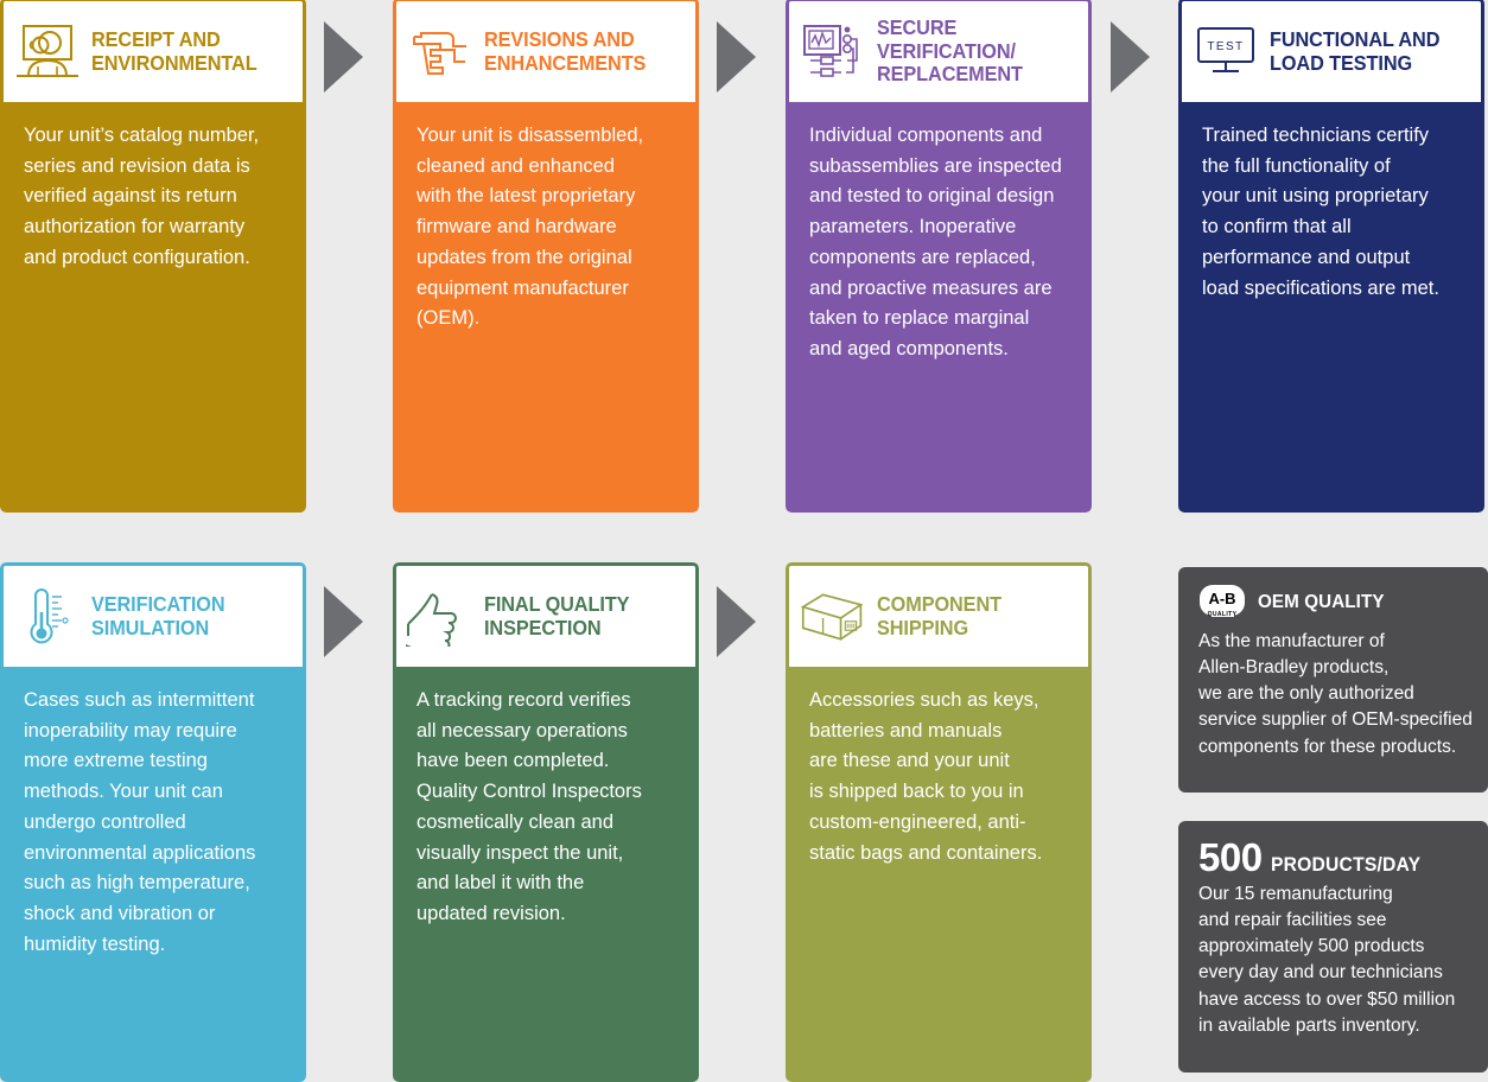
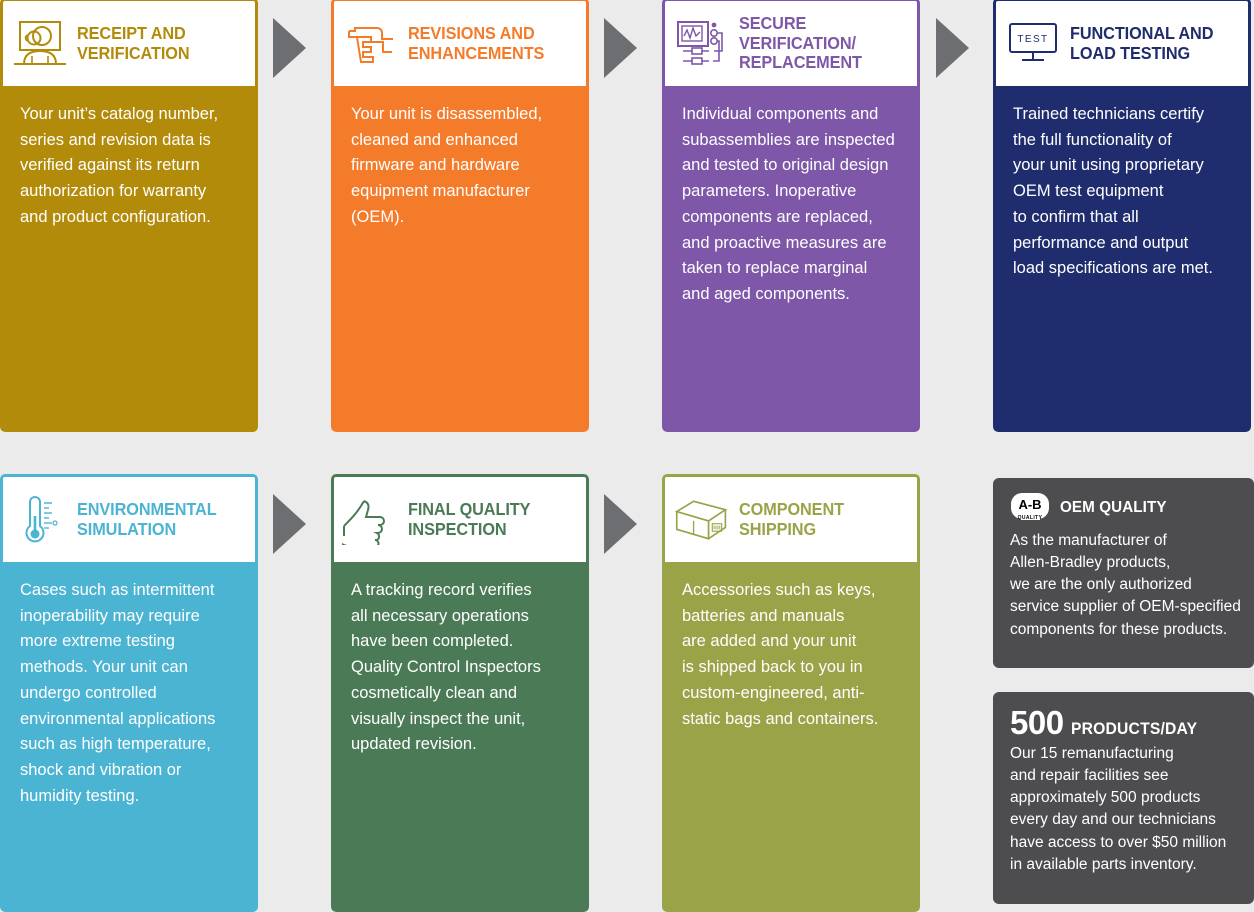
  RECEIPT AND
- ENVIRONMENTAL
+ VERIFICATION
  Your unit’s catalog number,
  series and revision data is
  verified against its return
  authorization for warranty
  and product configuration.
  REVISIONS AND
  ENHANCEMENTS
  Your unit is disassembled,
  cleaned and enhanced
- with the latest proprietary
  firmware and hardware
- updates from the original
  equipment manufacturer
  (OEM).
  SECURE
  VERIFICATION/
  REPLACEMENT
  Individual components and
  subassemblies are inspected
  and tested to original design
  parameters. Inoperative
  components are replaced,
  and proactive measures are
  taken to replace marginal
  and aged components.
  TEST
  FUNCTIONAL AND
  LOAD TESTING
  Trained technicians certify
  the full functionality of
  your unit using proprietary
+ OEM test equipment
  to confirm that all
  performance and output
  load specifications are met.
- VERIFICATION
+ ENVIRONMENTAL
  SIMULATION
  Cases such as intermittent
  inoperability may require
  more extreme testing
  methods. Your unit can
  undergo controlled
  environmental applications
  such as high temperature,
  shock and vibration or
  humidity testing.
  FINAL QUALITY
  INSPECTION
  A tracking record verifies
  all necessary operations
  have been completed.
  Quality Control Inspectors
  cosmetically clean and
  visually inspect the unit,
- and label it with the
  updated revision.
  COMPONENT
  SHIPPING
  Accessories such as keys,
  batteries and manuals
- are these and your unit
+ are added and your unit
  is shipped back to you in
  custom-engineered, anti-
  static bags and containers.
  A-B
  OEM QUALITY
  As the manufacturer of
  Allen-Bradley products,
  we are the only authorized
  service supplier of OEM-specified
  components for these products.
  500
  PRODUCTS/DAY
  Our 15 remanufacturing
  and repair facilities see
  approximately 500 products
  every day and our technicians
  have access to over $50 million
  in available parts inventory.
